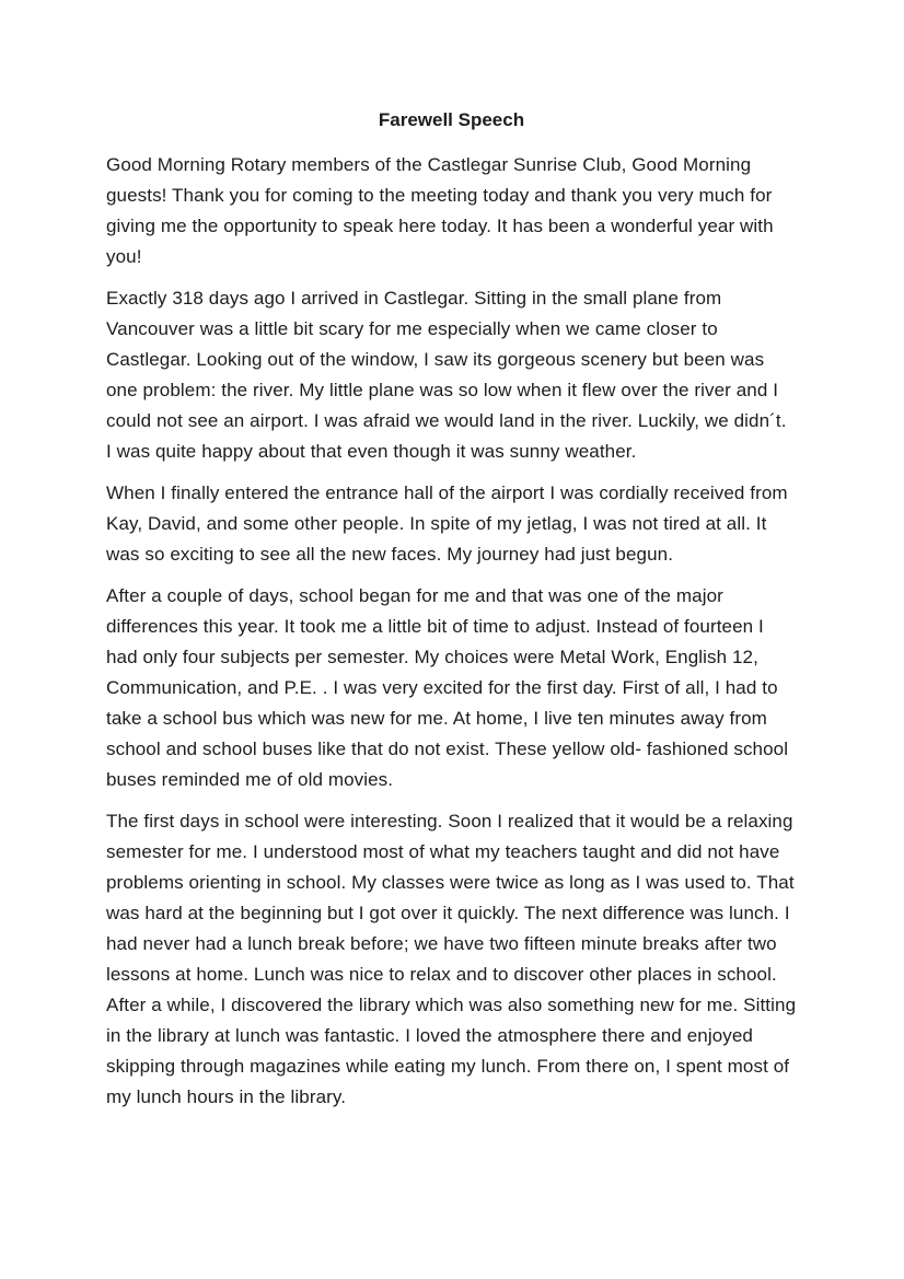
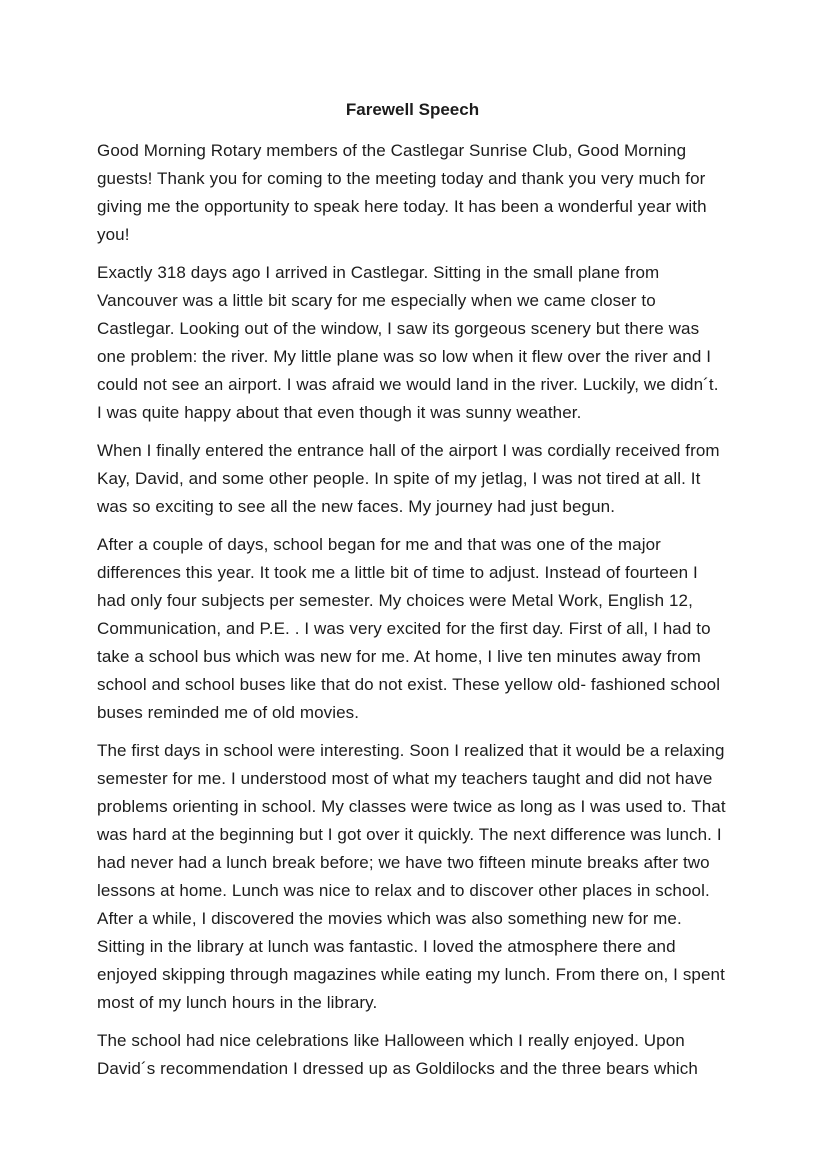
  Farewell Speech
  Good Morning Rotary members of the Castlegar Sunrise Club, Good Morning guests! Thank you for coming to the meeting today and thank you very much for giving me the opportunity to speak here today. It has been a wonderful year with you!
- Exactly 318 days ago I arrived in Castlegar. Sitting in the small plane from Vancouver was a little bit scary for me especially when we came closer to Castlegar. Looking out of the window, I saw its gorgeous scenery but been was one problem: the river. My little plane was so low when it flew over the river and I could not see an airport. I was afraid we would land in the river. Luckily, we didn´t. I was quite happy about that even though it was sunny weather.
+ Exactly 318 days ago I arrived in Castlegar. Sitting in the small plane from Vancouver was a little bit scary for me especially when we came closer to Castlegar. Looking out of the window, I saw its gorgeous scenery but there was one problem: the river. My little plane was so low when it flew over the river and I could not see an airport. I was afraid we would land in the river. Luckily, we didn´t. I was quite happy about that even though it was sunny weather.
  When I finally entered the entrance hall of the airport I was cordially received from Kay, David, and some other people. In spite of my jetlag, I was not tired at all. It was so exciting to see all the new faces. My journey had just begun.
  After a couple of days, school began for me and that was one of the major differences this year. It took me a little bit of time to adjust. Instead of fourteen I had only four subjects per semester. My choices were Metal Work, English 12, Communication, and P.E. . I was very excited for the first day. First of all, I had to take a school bus which was new for me. At home, I live ten minutes away from school and school buses like that do not exist. These yellow old- fashioned school buses reminded me of old movies.
- The first days in school were interesting. Soon I realized that it would be a relaxing semester for me. I understood most of what my teachers taught and did not have problems orienting in school. My classes were twice as long as I was used to. That was hard at the beginning but I got over it quickly. The next difference was lunch. I had never had a lunch break before; we have two fifteen minute breaks after two lessons at home. Lunch was nice to relax and to discover other places in school. After a while, I discovered the library which was also something new for me. Sitting in the library at lunch was fantastic. I loved the atmosphere there and enjoyed skipping through magazines while eating my lunch. From there on, I spent most of my lunch hours in the library.
+ The first days in school were interesting. Soon I realized that it would be a relaxing semester for me. I understood most of what my teachers taught and did not have problems orienting in school. My classes were twice as long as I was used to. That was hard at the beginning but I got over it quickly. The next difference was lunch. I had never had a lunch break before; we have two fifteen minute breaks after two lessons at home. Lunch was nice to relax and to discover other places in school. After a while, I discovered the movies which was also something new for me. Sitting in the library at lunch was fantastic. I loved the atmosphere there and enjoyed skipping through magazines while eating my lunch. From there on, I spent most of my lunch hours in the library.
+ The school had nice celebrations like Halloween which I really enjoyed. Upon David´s recommendation I dressed up as Goldilocks and the three bears which
